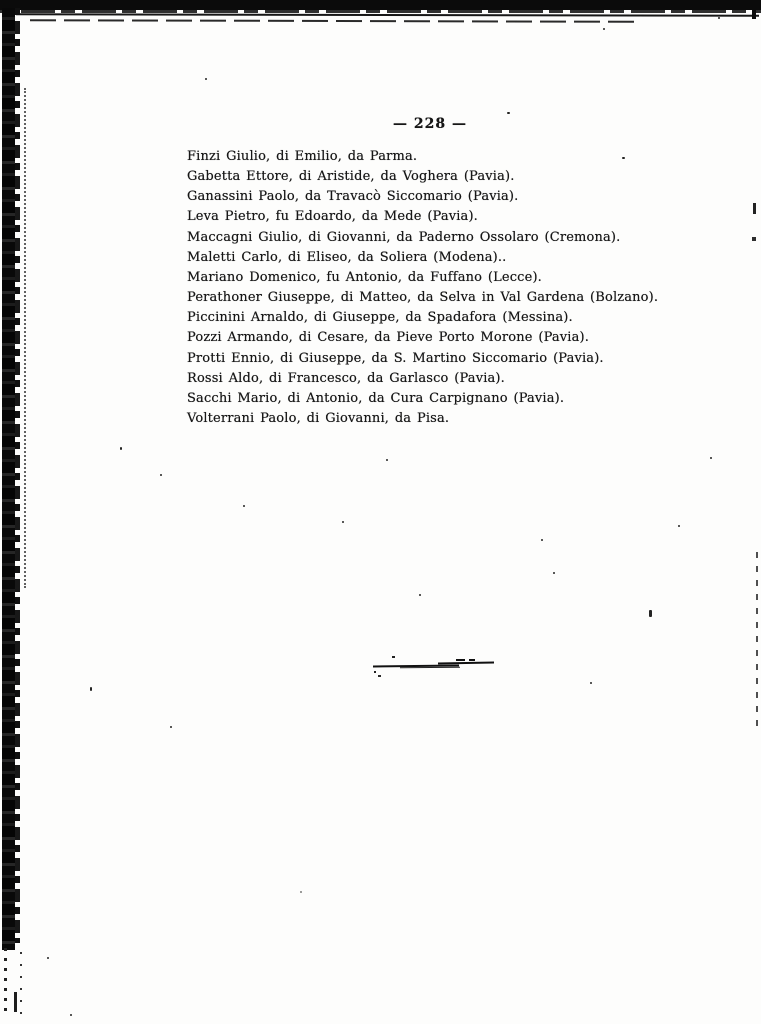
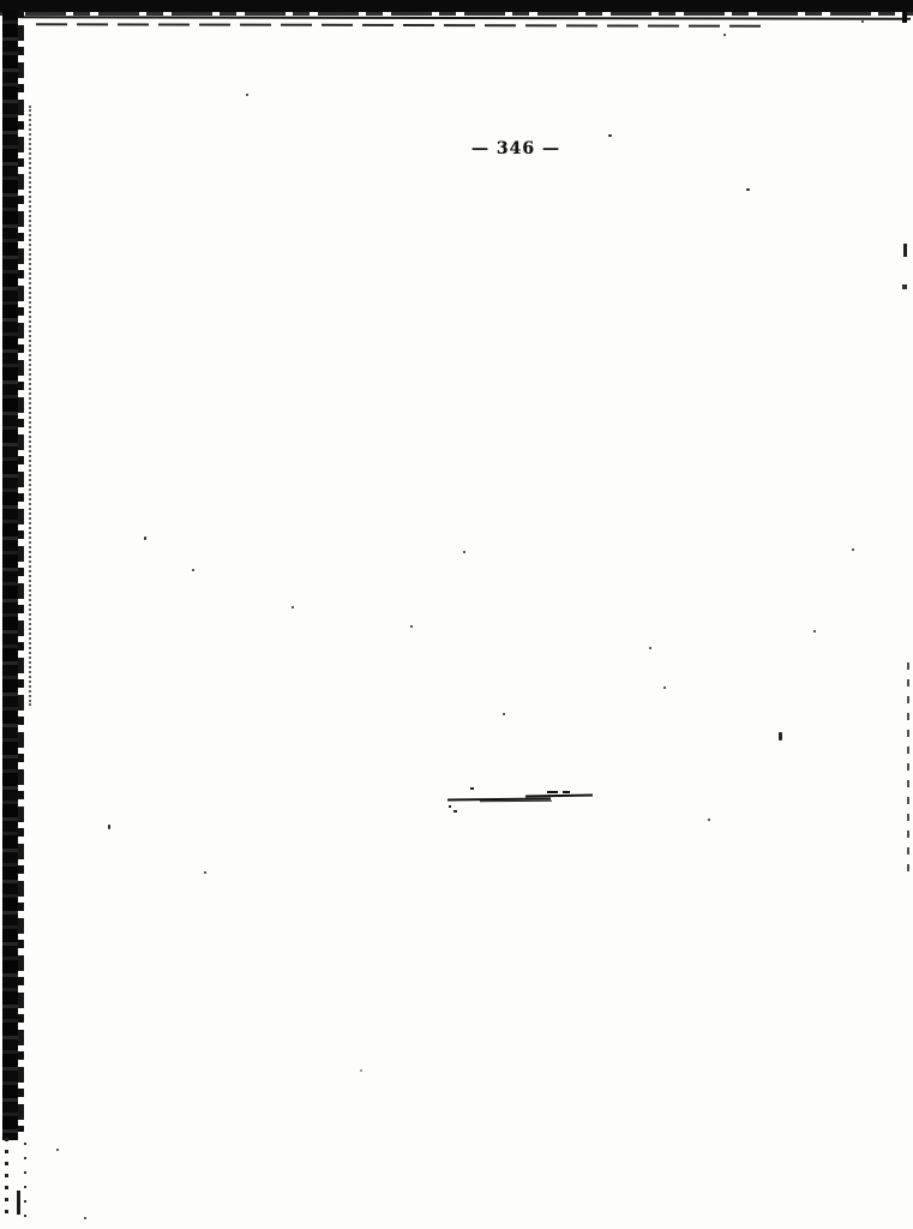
- — 228 —
+ — 346 —
- Finzi Giulio, di Emilio, da Parma.
- Gabetta Ettore, di Aristide, da Voghera (Pavia).
- Ganassini Paolo, da Travacò Siccomario (Pavia).
- Leva Pietro, fu Edoardo, da Mede (Pavia).
- Maccagni Giulio, di Giovanni, da Paderno Ossolaro (Cremona).
- Maletti Carlo, di Eliseo, da Soliera (Modena)..
- Mariano Domenico, fu Antonio, da Fuffano (Lecce).
- Perathoner Giuseppe, di Matteo, da Selva in Val Gardena (Bolzano).
- Piccinini Arnaldo, di Giuseppe, da Spadafora (Messina).
- Pozzi Armando, di Cesare, da Pieve Porto Morone (Pavia).
- Protti Ennio, di Giuseppe, da S. Martino Siccomario (Pavia).
- Rossi Aldo, di Francesco, da Garlasco (Pavia).
- Sacchi Mario, di Antonio, da Cura Carpignano (Pavia).
- Volterrani Paolo, di Giovanni, da Pisa.
